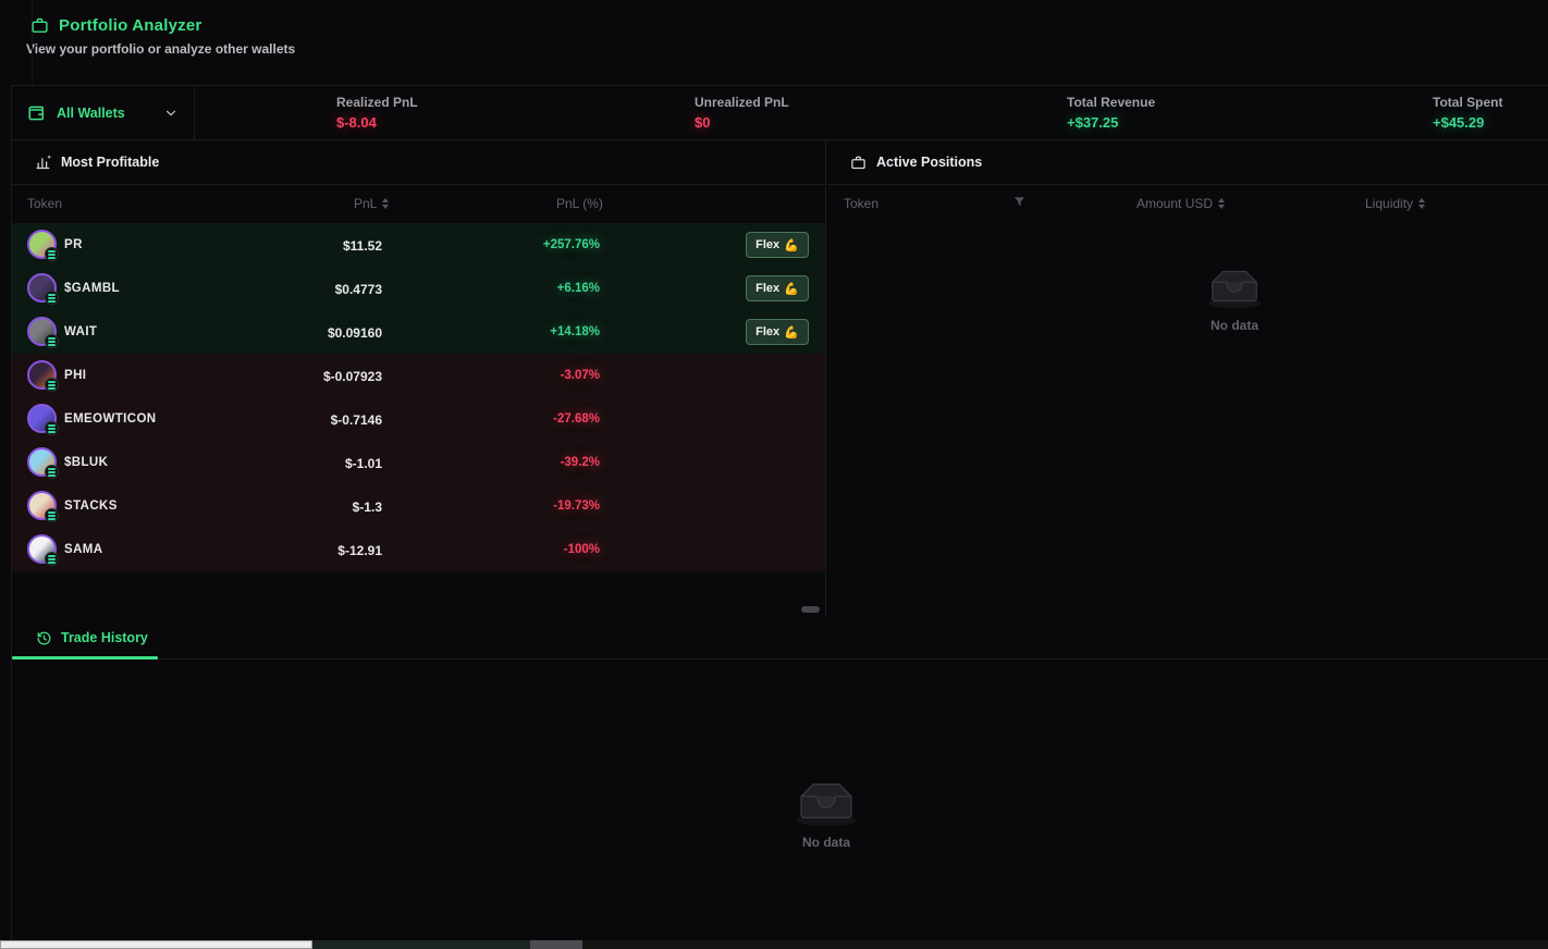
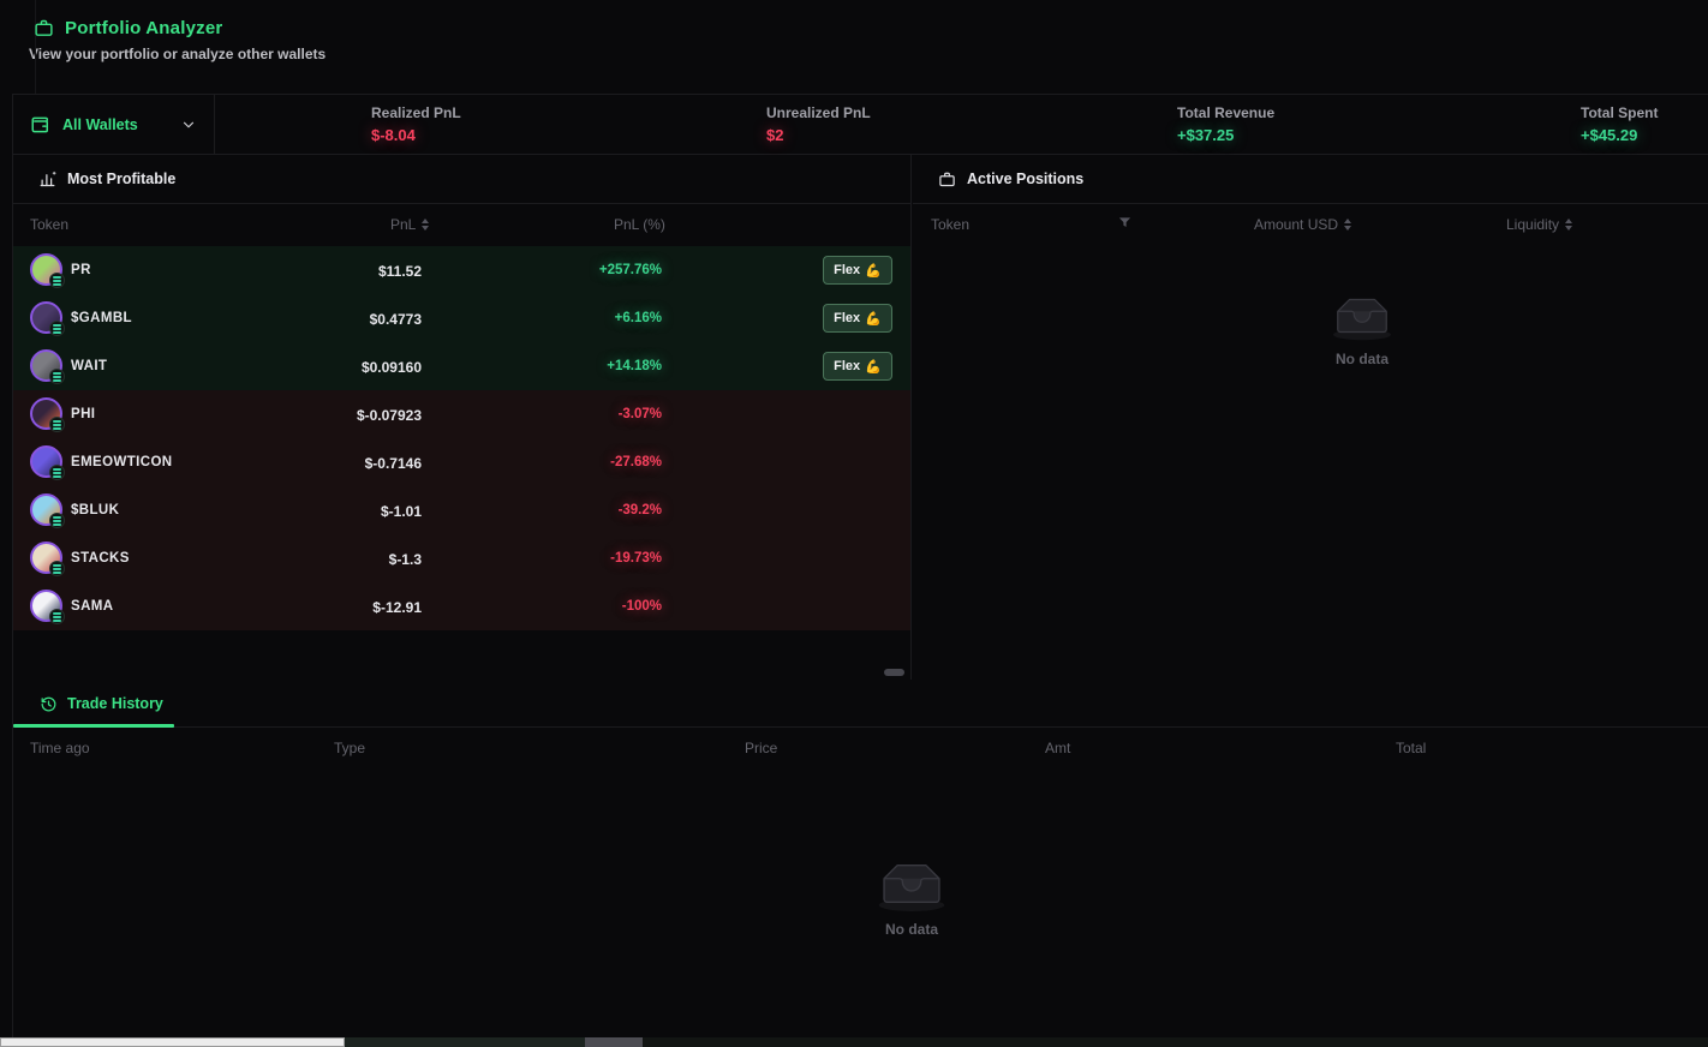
  Portfolio Analyzer
  View your portfolio or analyze other wallets
  All Wallets
  Realized PnL
  $-8.04
  Unrealized PnL
- $0
+ $2
  Total Revenue
  +$37.25
  Total Spent
  +$45.29
  Most Profitable
  Token
  PnL
  PnL (%)
  PR
  $11.52
  +257.76%
  Flex
  💪
  $GAMBL
  $0.4773
  +6.16%
  Flex
  💪
  WAIT
  $0.09160
  +14.18%
  Flex
  💪
  PHI
  $-0.07923
  -3.07%
  EMEOWTICON
  $-0.7146
  -27.68%
  $BLUK
  $-1.01
  -39.2%
  STACKS
  $-1.3
  -19.73%
  SAMA
  $-12.91
  -100%
  Active Positions
  Token
  Amount USD
  Liquidity
  No data
  Trade History
+ Time ago
+ Type
+ Price
+ Amt
+ Total
  No data
